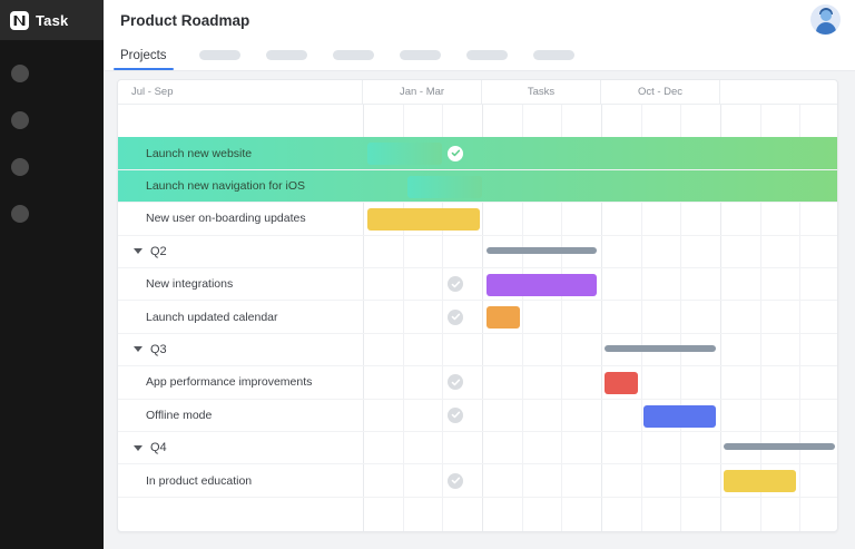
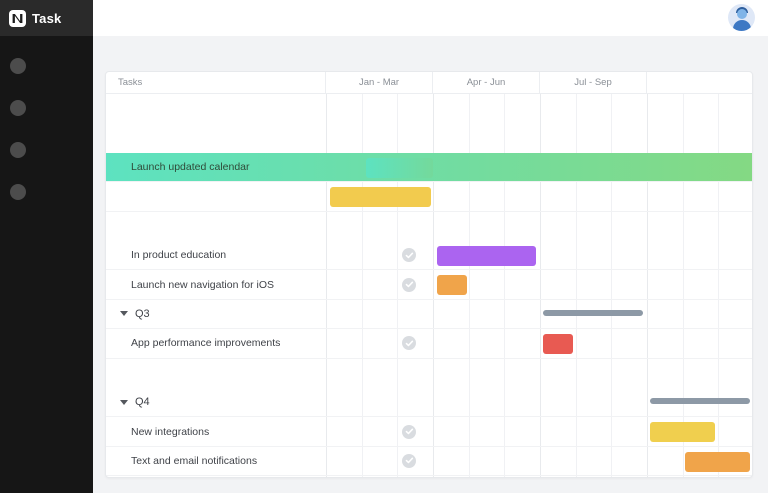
  Task
- Product Roadmap
- Projects
- Jul - Sep
+ Tasks
  Jan - Mar
+ Apr - Jun
- Tasks
+ Jul - Sep
- Oct - Dec
- Launch new website
- Launch new navigation for iOS
+ Launch updated calendar
- New user on-boarding updates
- Q2
- New integrations
+ In product education
- Launch updated calendar
+ Launch new navigation for iOS
  Q3
  App performance improvements
- Offline mode
  Q4
- In product education
+ New integrations
+ Text and email notifications
